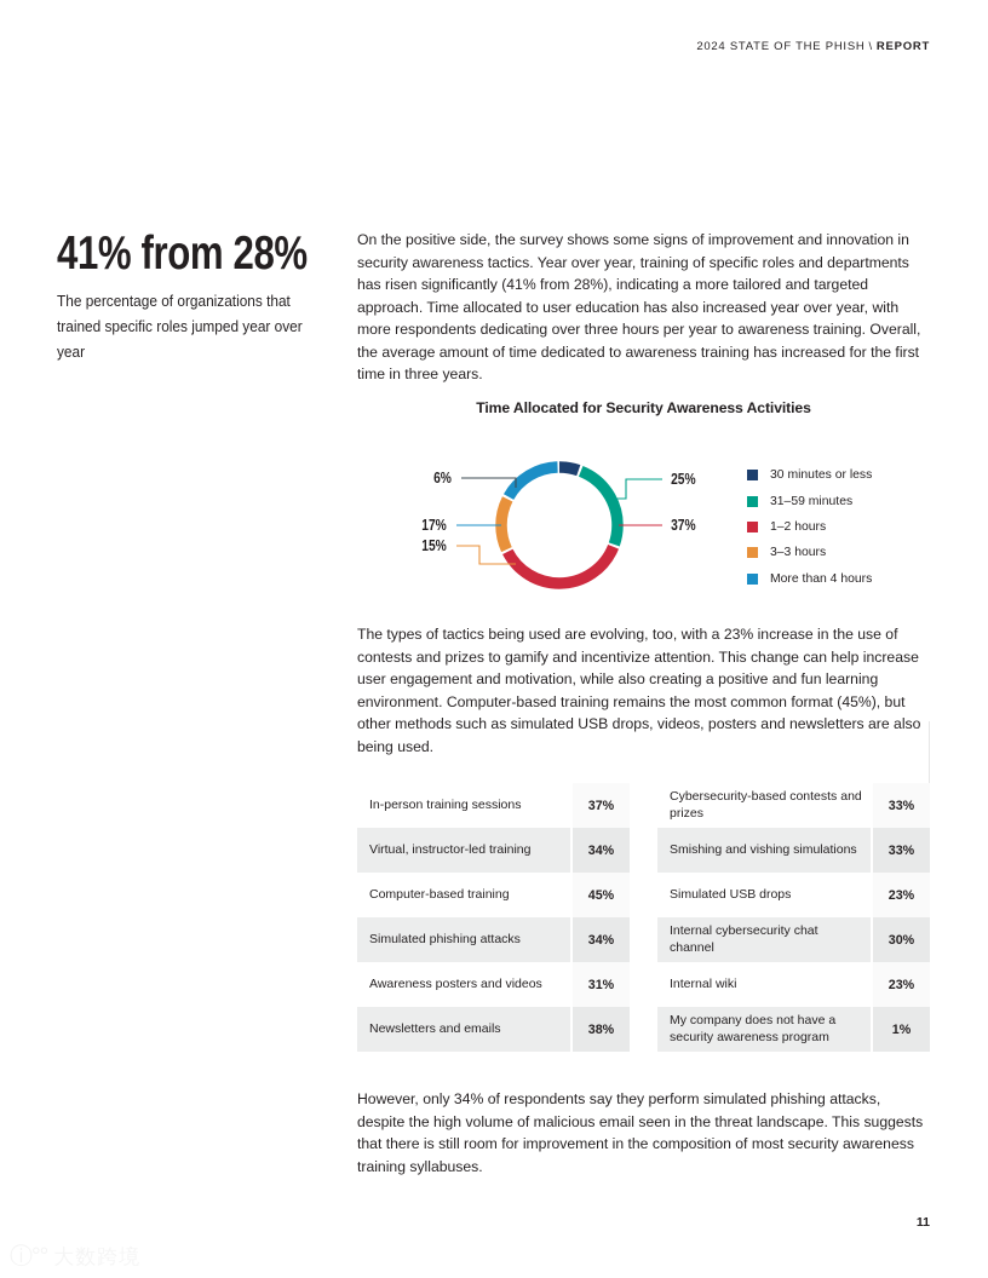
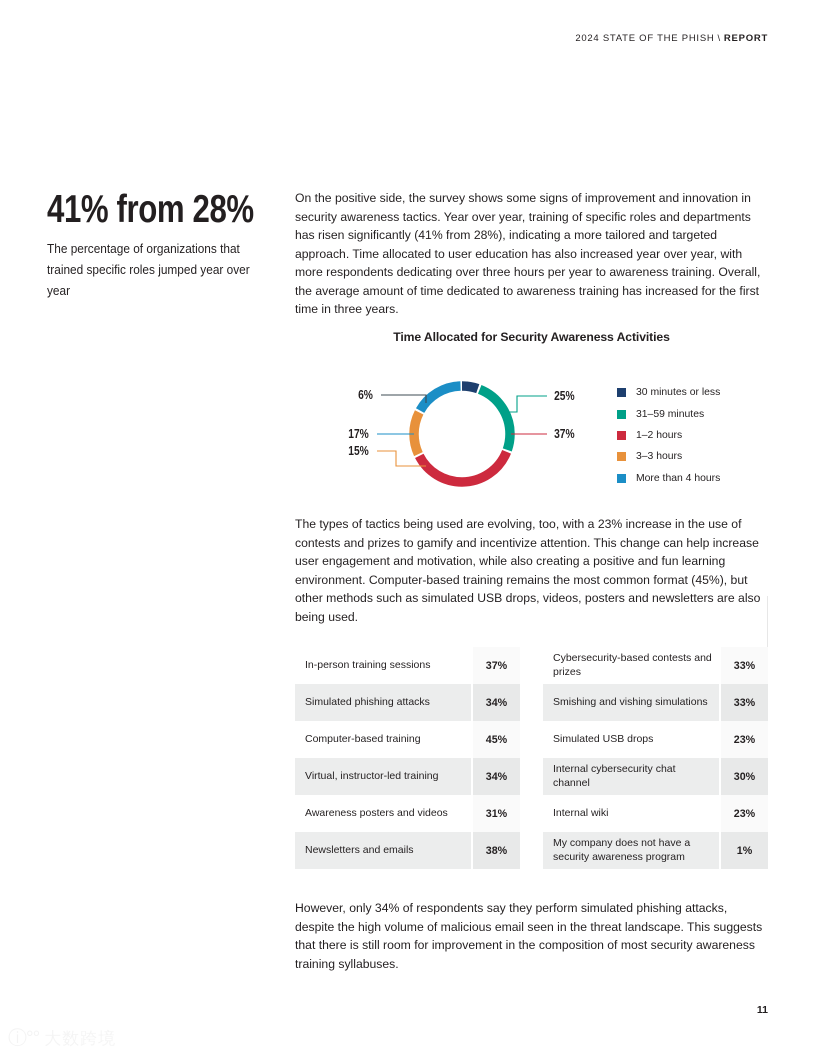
  2024 STATE OF THE PHISH \ REPORT
  41% from 28%
  The percentage of organizations that trained specific roles jumped year over year
  On the positive side, the survey shows some signs of improvement and innovation in security awareness tactics. Year over year, training of specific roles and departments has risen significantly (41% from 28%), indicating a more tailored and targeted approach. Time allocated to user education has also increased year over year, with more respondents dedicating over three hours per year to awareness training. Overall, the average amount of time dedicated to awareness training has increased for the first time in three years.
  Time Allocated for Security Awareness Activities
  6%
  17%
  15%
  25%
  37%
  30 minutes or less
  31–59 minutes
  1–2 hours
  3–3 hours
  More than 4 hours
  The types of tactics being used are evolving, too, with a 23% increase in the use of contests and prizes to gamify and incentivize attention. This change can help increase user engagement and motivation, while also creating a positive and fun learning environment. Computer-based training remains the most common format (45%), but other methods such as simulated USB drops, videos, posters and newsletters are also being used.
  In-person training sessions	37%
- Virtual, instructor-led training	34%
+ Simulated phishing attacks	34%
  Computer-based training	45%
- Simulated phishing attacks	34%
+ Virtual, instructor-led training	34%
  Awareness posters and videos	31%
  Newsletters and emails	38%
  Cybersecurity-based contests and prizes	33%
  Smishing and vishing simulations	33%
  Simulated USB drops	23%
  Internal cybersecurity chat channel	30%
  Internal wiki	23%
  My company does not have a security awareness program	1%
  However, only 34% of respondents say they perform simulated phishing attacks, despite the high volume of malicious email seen in the threat landscape. This suggests that there is still room for improvement in the composition of most security awareness training syllabuses.
  11
